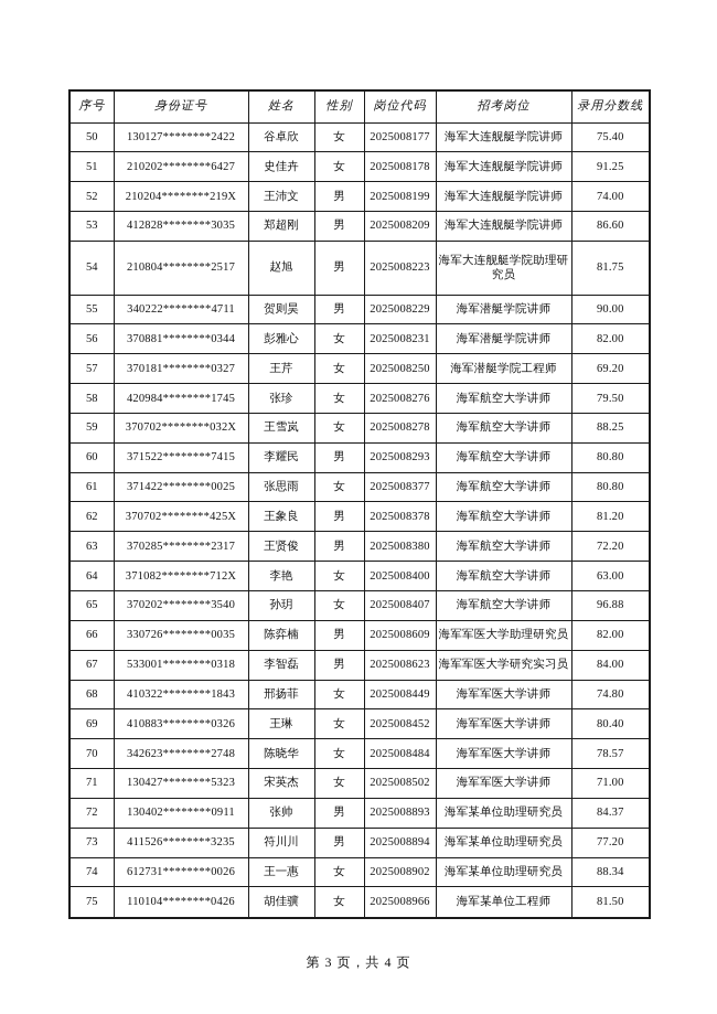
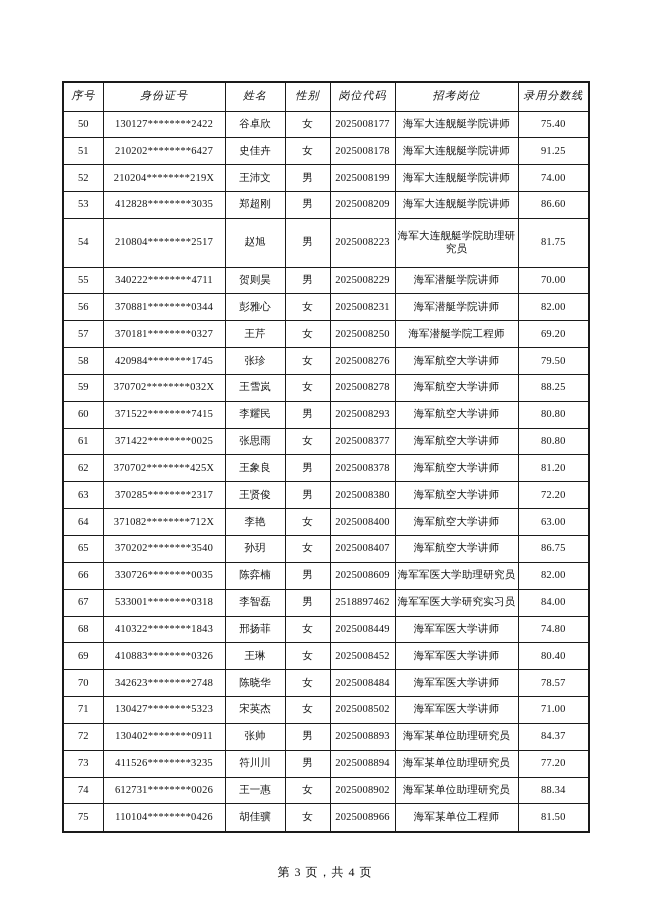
  序号	身份证号	姓名	性别	岗位代码	招考岗位	录用分数线
  50	130127********2422	谷卓欣	女	2025008177	海军大连舰艇学院讲师	75.40
  51	210202********6427	史佳卉	女	2025008178	海军大连舰艇学院讲师	91.25
  52	210204********219X	王沛文	男	2025008199	海军大连舰艇学院讲师	74.00
  53	412828********3035	郑超刚	男	2025008209	海军大连舰艇学院讲师	86.60
  54	210804********2517	赵旭	男	2025008223	海军大连舰艇学院助理研究员	81.75
- 55	340222********4711	贺则昊	男	2025008229	海军潜艇学院讲师	90.00
+ 55	340222********4711	贺则昊	男	2025008229	海军潜艇学院讲师	70.00
  56	370881********0344	彭雅心	女	2025008231	海军潜艇学院讲师	82.00
  57	370181********0327	王芹	女	2025008250	海军潜艇学院工程师	69.20
  58	420984********1745	张珍	女	2025008276	海军航空大学讲师	79.50
  59	370702********032X	王雪岚	女	2025008278	海军航空大学讲师	88.25
  60	371522********7415	李耀民	男	2025008293	海军航空大学讲师	80.80
  61	371422********0025	张思雨	女	2025008377	海军航空大学讲师	80.80
  62	370702********425X	王象良	男	2025008378	海军航空大学讲师	81.20
  63	370285********2317	王贤俊	男	2025008380	海军航空大学讲师	72.20
  64	371082********712X	李艳	女	2025008400	海军航空大学讲师	63.00
- 65	370202********3540	孙玥	女	2025008407	海军航空大学讲师	96.88
+ 65	370202********3540	孙玥	女	2025008407	海军航空大学讲师	86.75
  66	330726********0035	陈弈楠	男	2025008609	海军军医大学助理研究员	82.00
- 67	533001********0318	李智磊	男	2025008623	海军军医大学研究实习员	84.00
+ 67	533001********0318	李智磊	男	2518897462	海军军医大学研究实习员	84.00
  68	410322********1843	邢扬菲	女	2025008449	海军军医大学讲师	74.80
  69	410883********0326	王琳	女	2025008452	海军军医大学讲师	80.40
  70	342623********2748	陈晓华	女	2025008484	海军军医大学讲师	78.57
  71	130427********5323	宋英杰	女	2025008502	海军军医大学讲师	71.00
  72	130402********0911	张帅	男	2025008893	海军某单位助理研究员	84.37
  73	411526********3235	符川川	男	2025008894	海军某单位助理研究员	77.20
  74	612731********0026	王一惠	女	2025008902	海军某单位助理研究员	88.34
  75	110104********0426	胡佳骥	女	2025008966	海军某单位工程师	81.50
  第 3 页，共 4 页
